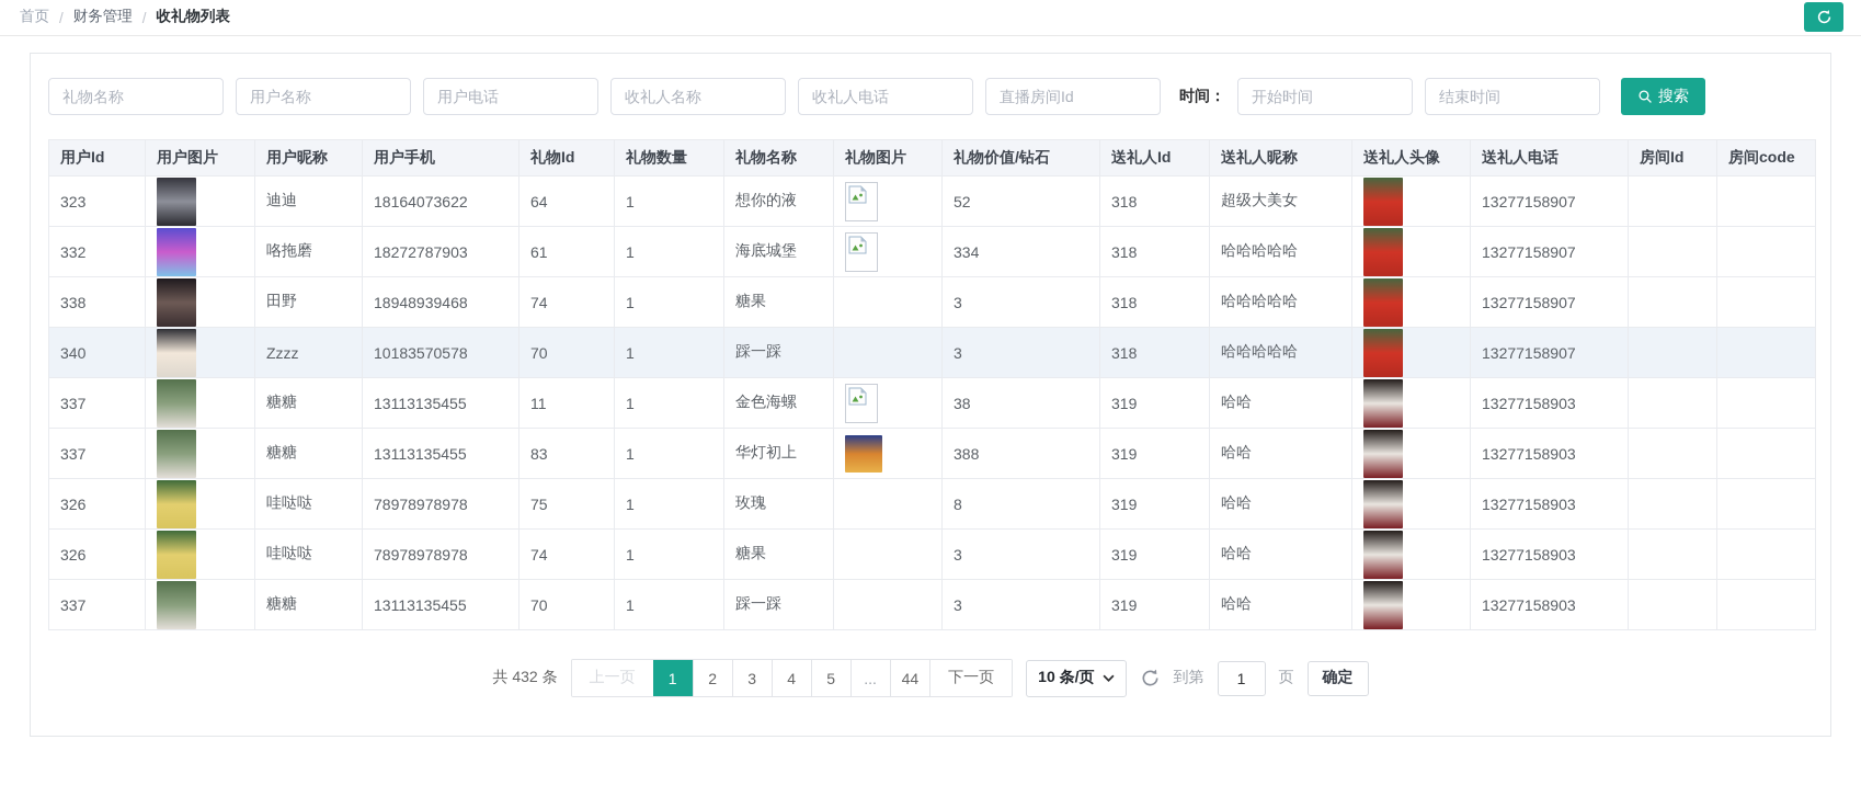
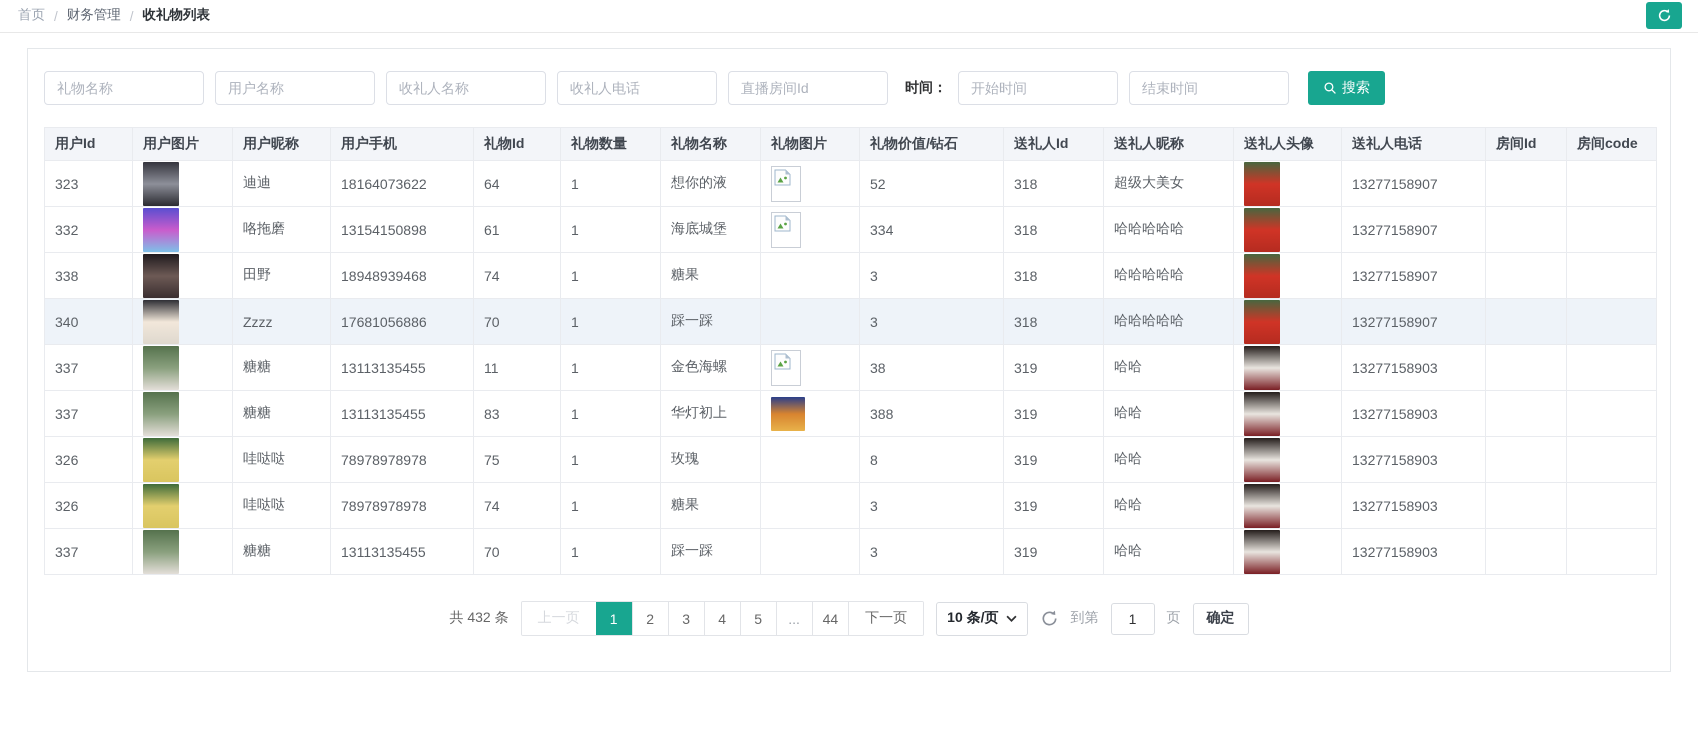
  首页
  /
  财务管理
  /
  收礼物列表
  礼物名称
  用户名称
- 用户电话
  收礼人名称
  收礼人电话
  直播房间Id
  时间：
  开始时间
  结束时间
  搜索
  用户Id	用户图片	用户昵称	用户手机	礼物Id	礼物数量	礼物名称	礼物图片	礼物价值/钻石	送礼人Id	送礼人昵称	送礼人头像	送礼人电话	房间Id	房间code
  323		迪迪	18164073622	64	1	想你的液		52	318	超级大美女		13277158907
- 332		咯拖磨	18272787903	61	1	海底城堡		334	318	哈哈哈哈哈		13277158907
+ 332		咯拖磨	13154150898	61	1	海底城堡		334	318	哈哈哈哈哈		13277158907
  338		田野	18948939468	74	1	糖果		3	318	哈哈哈哈哈		13277158907
- 340		Zzzz	10183570578	70	1	踩一踩		3	318	哈哈哈哈哈		13277158907
+ 340		Zzzz	17681056886	70	1	踩一踩		3	318	哈哈哈哈哈		13277158907
  337		糖糖	13113135455	11	1	金色海螺		38	319	哈哈		13277158903
  337		糖糖	13113135455	83	1	华灯初上		388	319	哈哈		13277158903
  326		哇哒哒	78978978978	75	1	玫瑰		8	319	哈哈		13277158903
  326		哇哒哒	78978978978	74	1	糖果		3	319	哈哈		13277158903
  337		糖糖	13113135455	70	1	踩一踩		3	319	哈哈		13277158903
  共 432 条
  上一页
  1
  2
  3
  4
  5
  ...
  44
  下一页
  10 条/页
  到第
  1
  页
  确定
